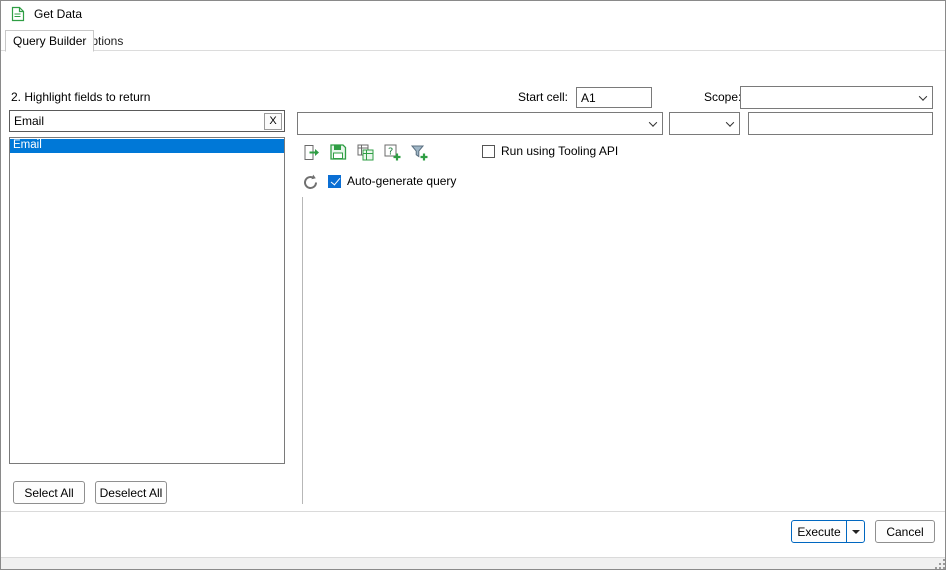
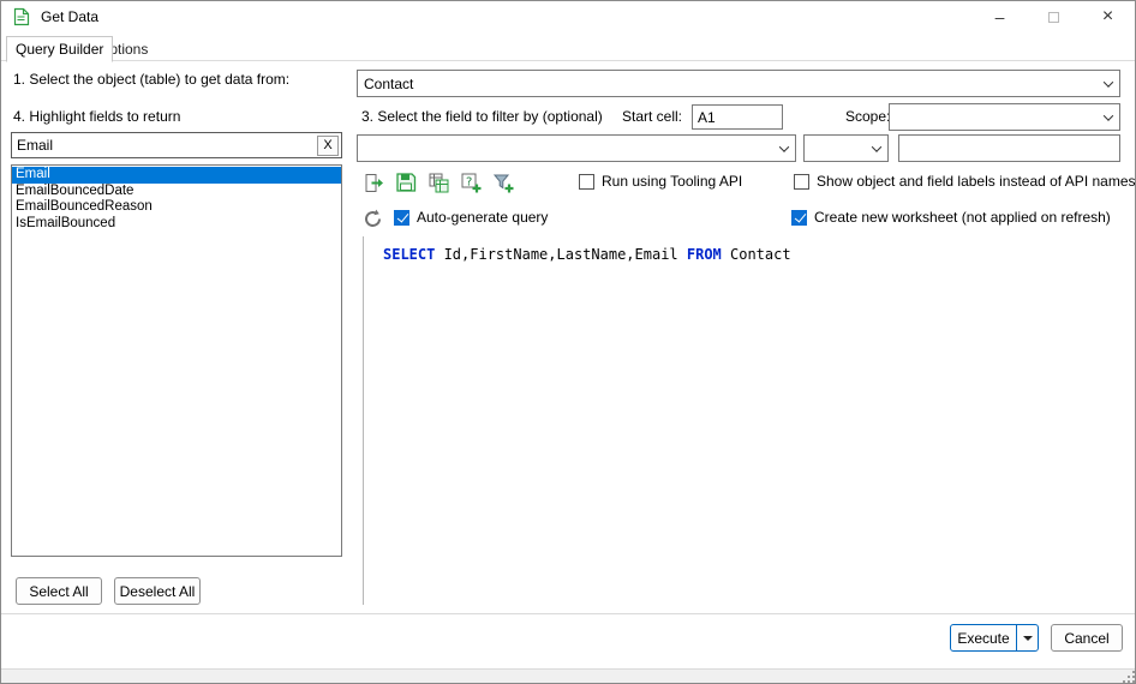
  Get Data
+ –
+ ×
  Query Builder
  ptions
+ 1. Select the object (table) to get data from:
- 2. Highlight fields to return
+ 4. Highlight fields to return
  Email
  X
  Email
+ EmailBouncedDate
+ EmailBouncedReason
+ IsEmailBounced
  Select All
  Deselect All
+ Contact
+ 3. Select the field to filter by (optional)
  Start cell:
  A1
  Scope
  ?
  Run using Tooling API
+ Show object and field labels instead of API names
  Auto-generate query
+ Create new worksheet (not applied on refresh)
+ SELECT Id,FirstName,LastName,Email FROM Contact
  Execute
  Cancel
